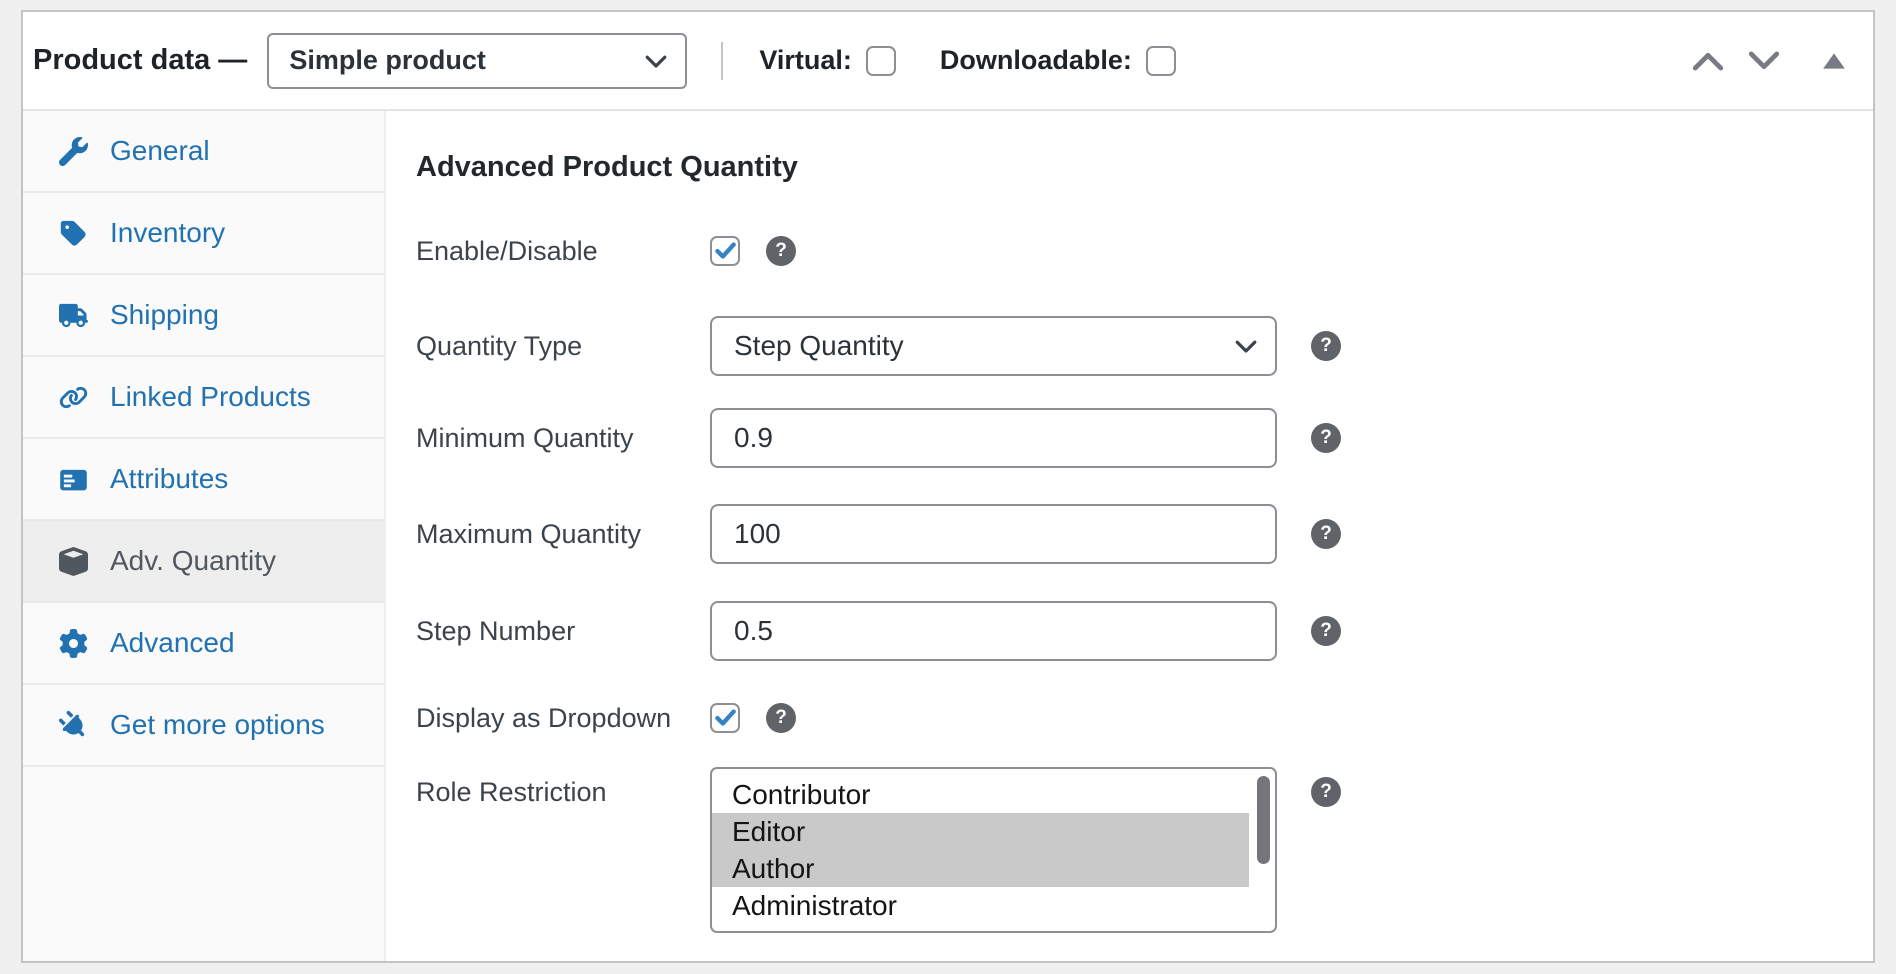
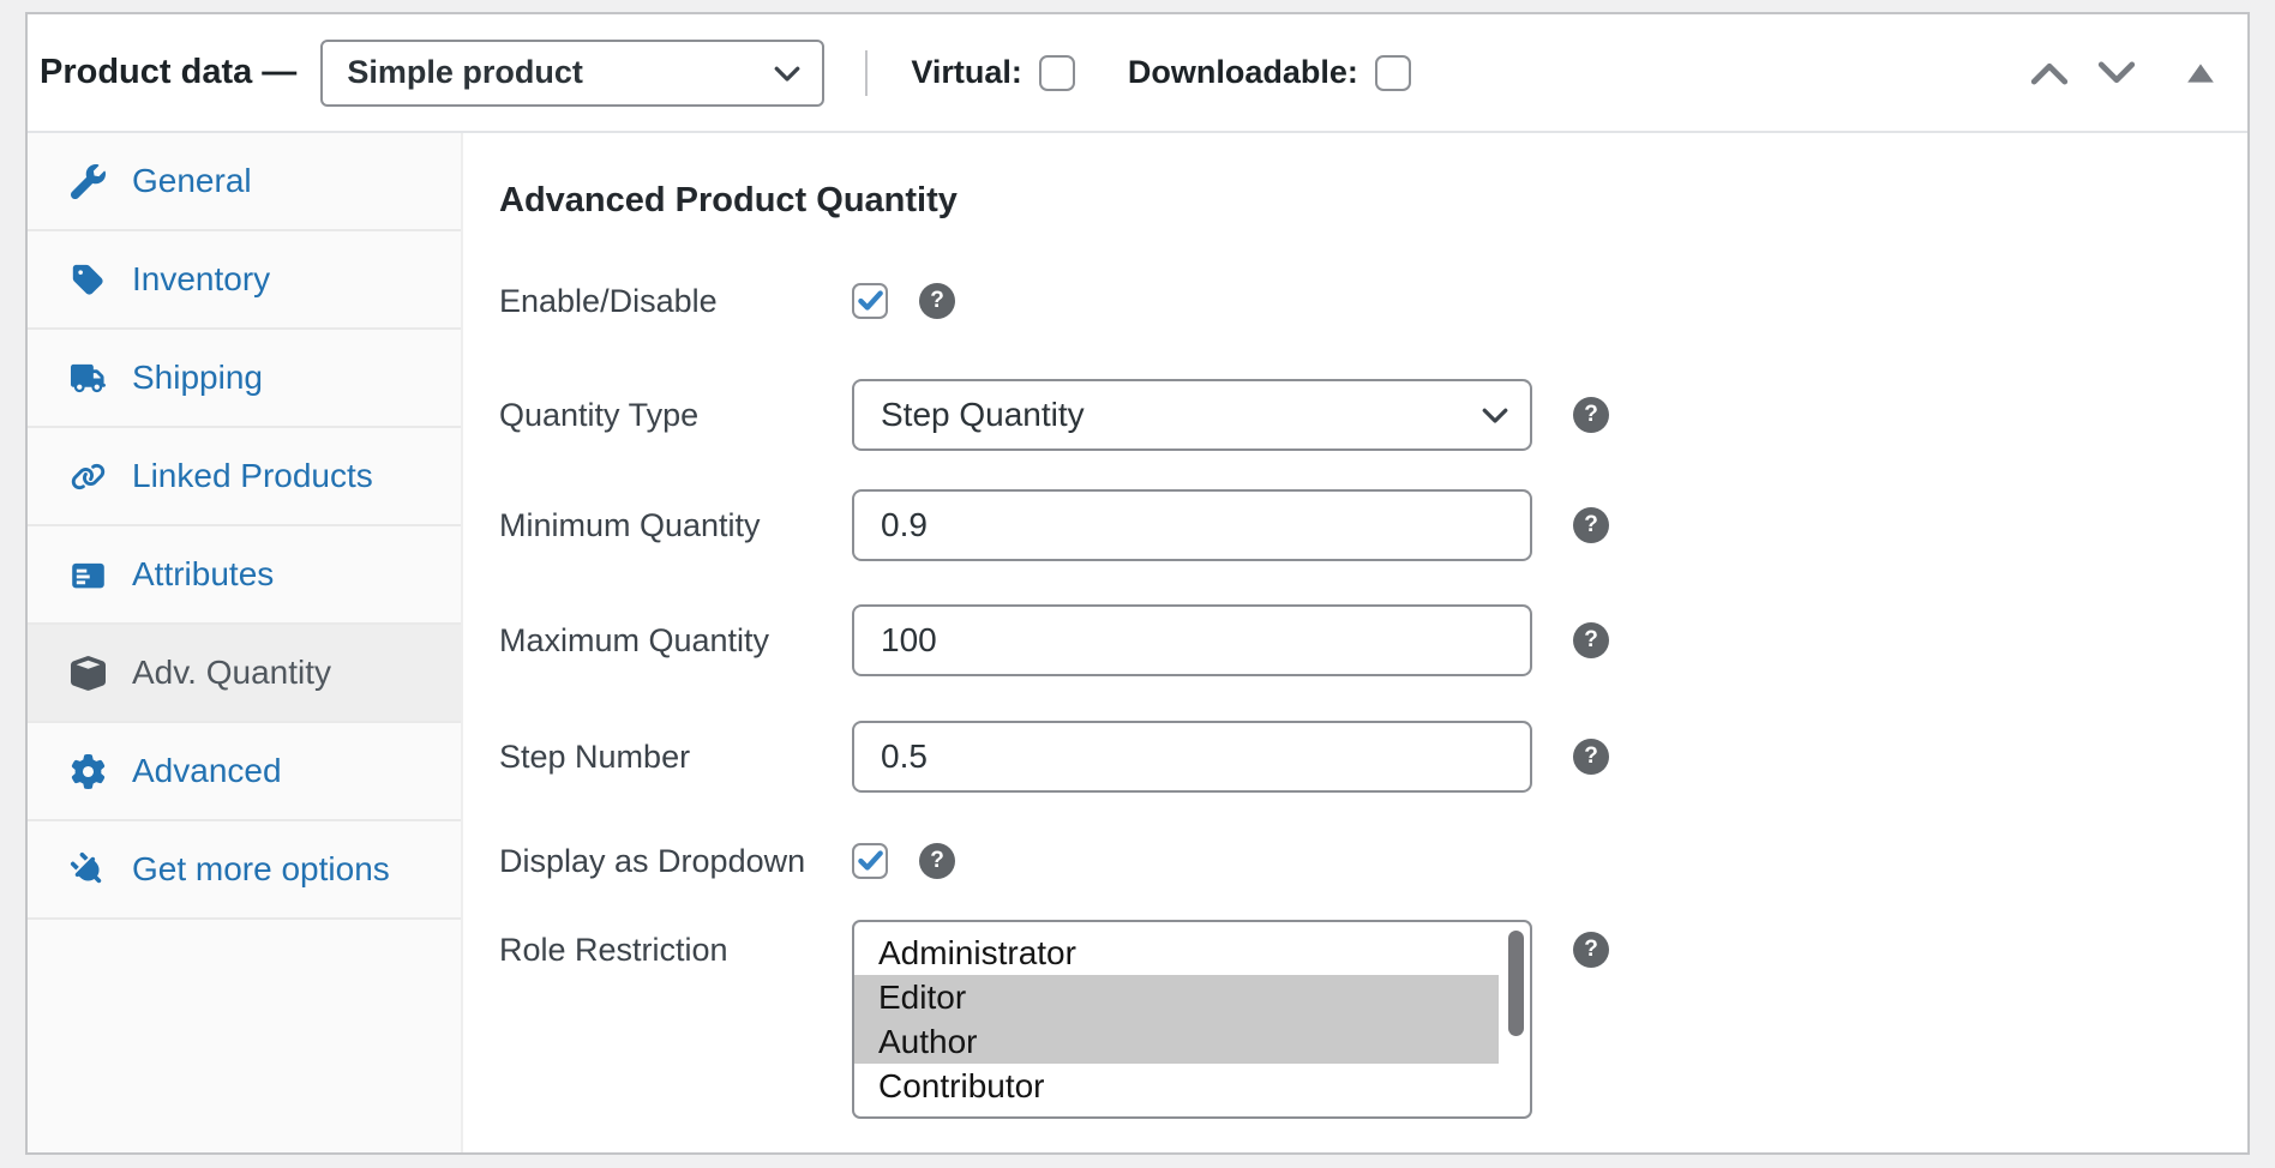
  Product data —
  Simple product
  Virtual:
  Downloadable:
  General
  Inventory
  Shipping
  Linked Products
  Attributes
  Adv. Quantity
  Advanced
  Get more options
  Advanced Product Quantity
  Enable/Disable
  ?
  Quantity Type
  Step Quantity
  ?
  Minimum Quantity
  0.9
  ?
  Maximum Quantity
  100
  ?
  Step Number
  0.5
  ?
  Display as Dropdown
  ?
  Role Restriction
- Contributor
+ Administrator
  Editor
  Author
- Administrator
+ Contributor
  ?
